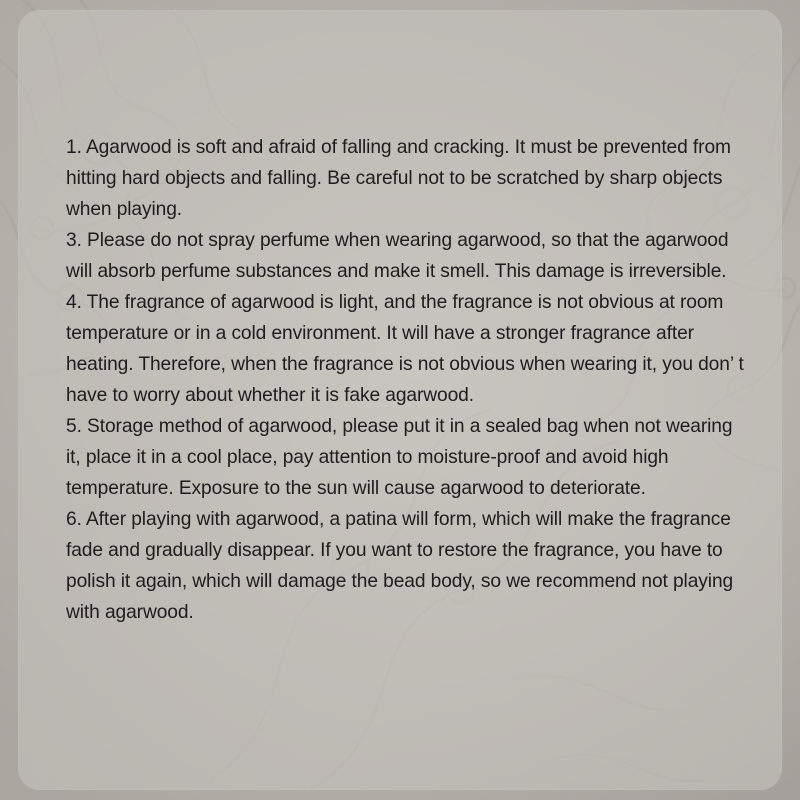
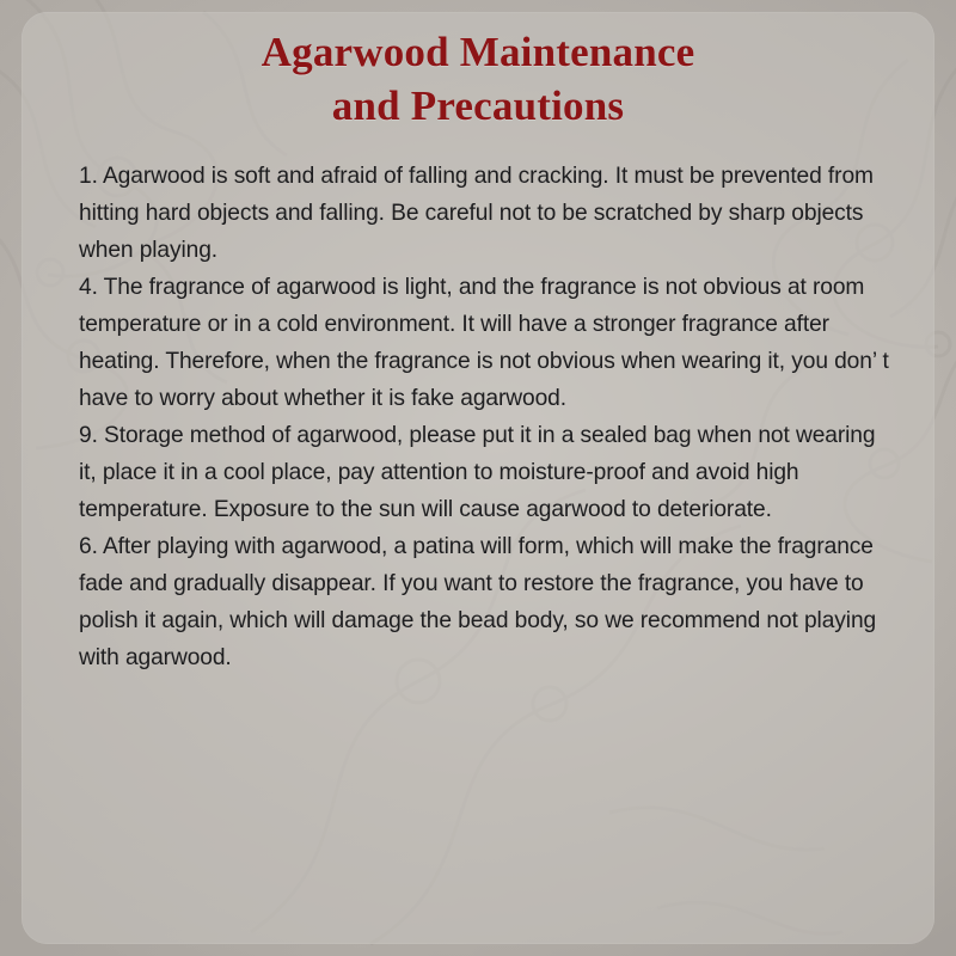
+ Agarwood Maintenance
+ and Precautions
  1. Agarwood is soft and afraid of falling and cracking. It must be prevented from hitting hard objects and falling. Be careful not to be scratched by sharp objects when playing.
- 3. Please do not spray perfume when wearing agarwood, so that the agarwood will absorb perfume substances and make it smell. This damage is irreversible.
  4. The fragrance of agarwood is light, and the fragrance is not obvious at room temperature or in a cold environment. It will have a stronger fragrance after heating. Therefore, when the fragrance is not obvious when wearing it, you don’ t have to worry about whether it is fake agarwood.
- 5. Storage method of agarwood, please put it in a sealed bag when not wearing it, place it in a cool place, pay attention to moisture-proof and avoid high temperature. Exposure to the sun will cause agarwood to deteriorate.
+ 9. Storage method of agarwood, please put it in a sealed bag when not wearing it, place it in a cool place, pay attention to moisture-proof and avoid high temperature. Exposure to the sun will cause agarwood to deteriorate.
  6. After playing with agarwood, a patina will form, which will make the fragrance fade and gradually disappear. If you want to restore the fragrance, you have to polish it again, which will damage the bead body, so we recommend not playing with agarwood.
